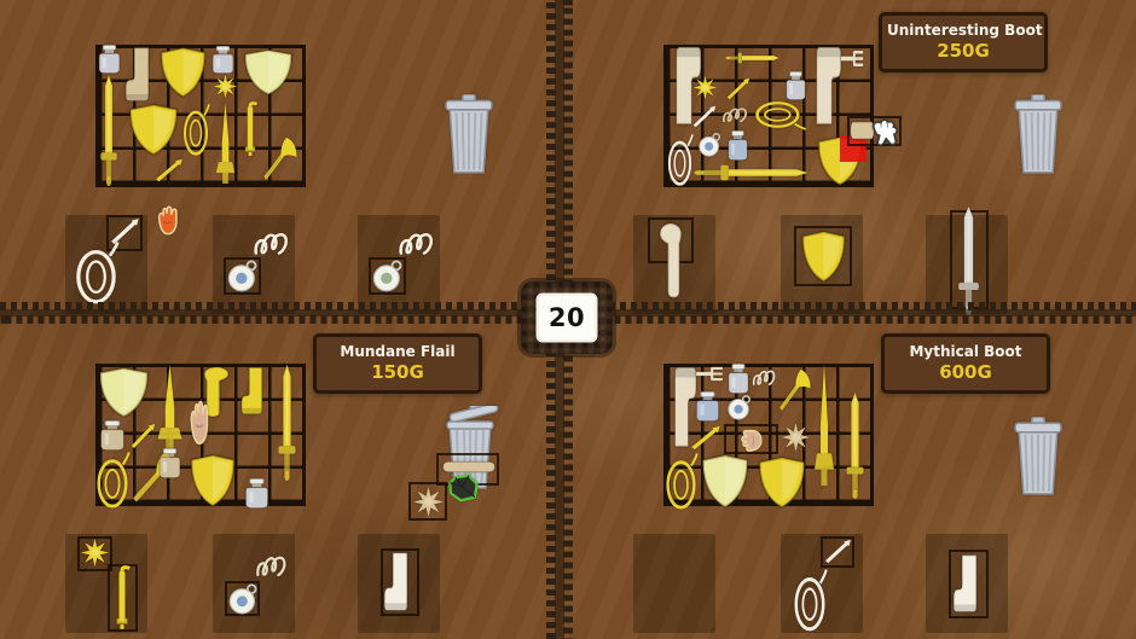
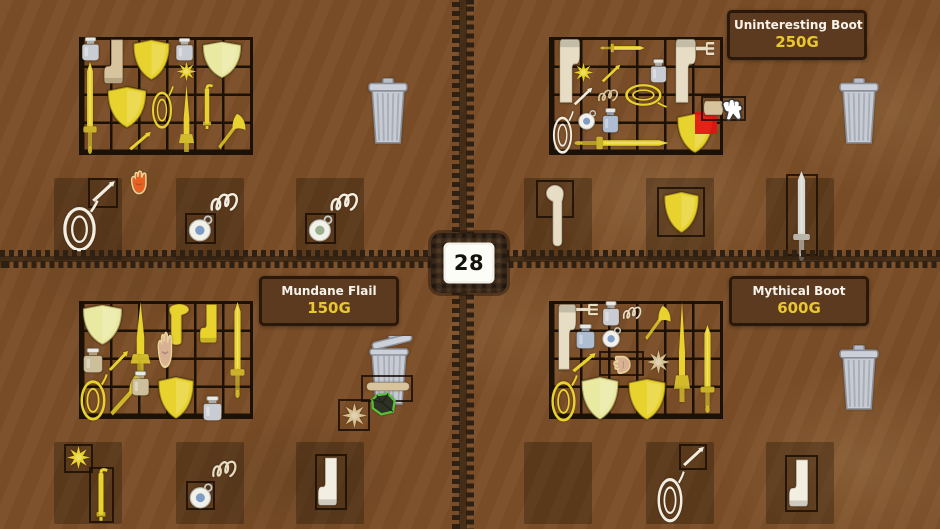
- 20
+ 28
  Uninteresting Boot
  250G
  Mundane Flail
  150G
  Mythical Boot
  600G
